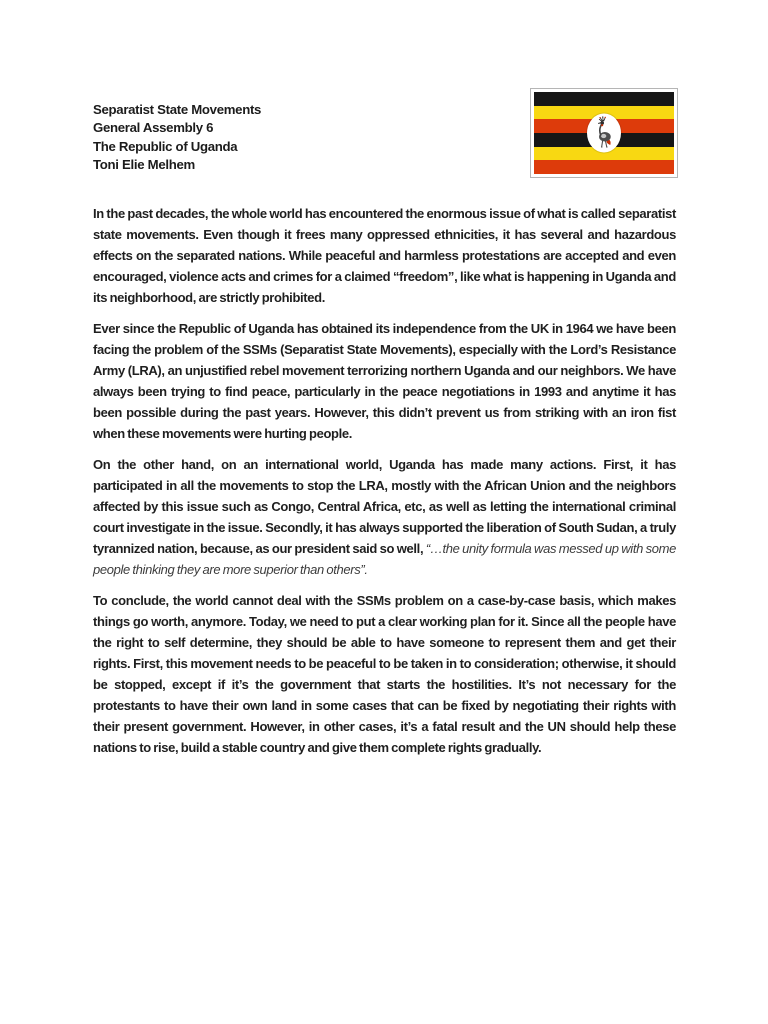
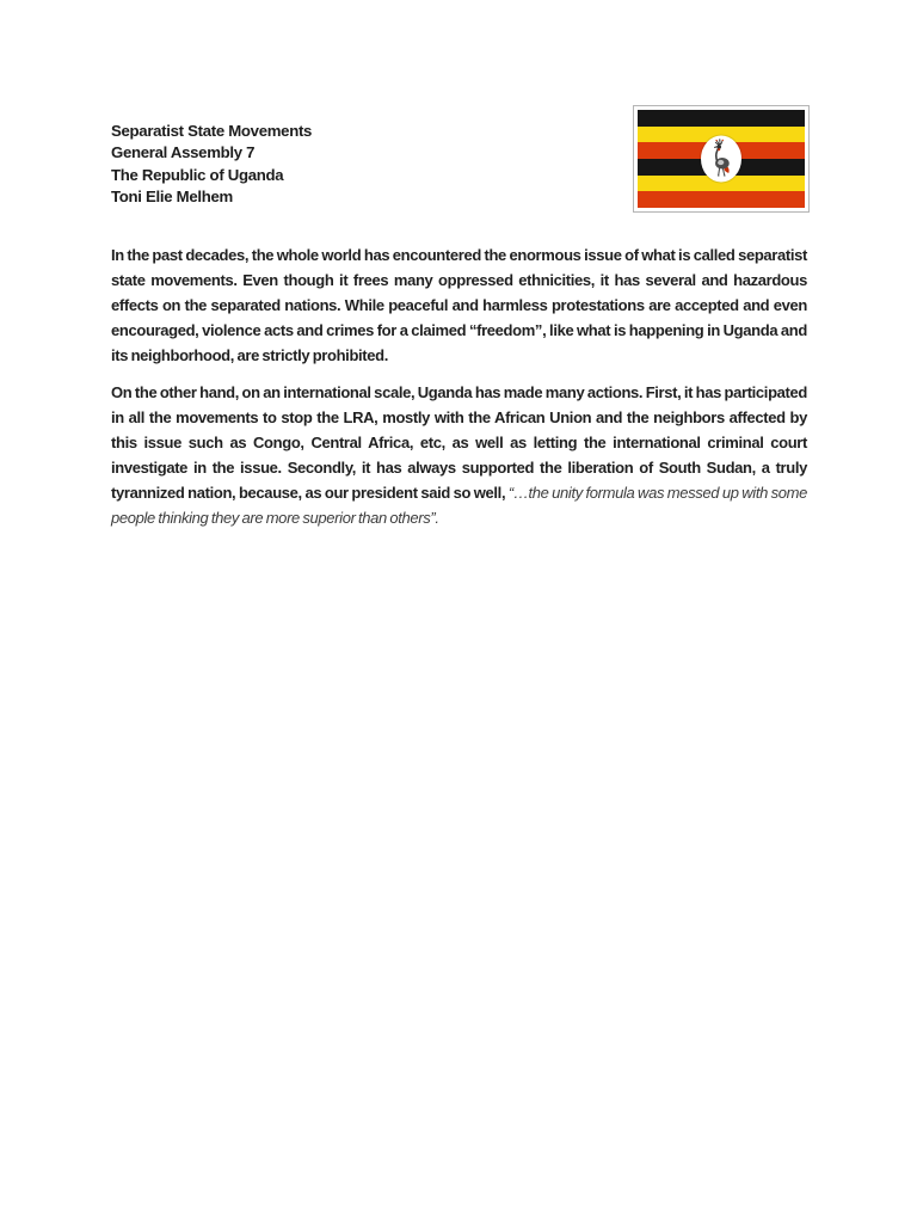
  Separatist State Movements
- General Assembly 6
+ General Assembly 7
  The Republic of Uganda
  Toni Elie Melhem
  In the past decades, the whole world has encountered the enormous issue of what is called separatist state movements. Even though it frees many oppressed ethnicities, it has several and hazardous effects on the separated nations. While peaceful and harmless protestations are accepted and even encouraged, violence acts and crimes for a claimed “freedom”, like what is happening in Uganda and its neighborhood, are strictly prohibited.
- Ever since the Republic of Uganda has obtained its independence from the UK in 1964 we have been facing the problem of the SSMs (Separatist State Movements), especially with the Lord’s Resistance Army (LRA), an unjustified rebel movement terrorizing northern Uganda and our neighbors. We have always been trying to find peace, particularly in the peace negotiations in 1993 and anytime it has been possible during the past years. However, this didn’t prevent us from striking with an iron fist when these movements were hurting people.
- On the other hand, on an international world, Uganda has made many actions. First, it has participated in all the movements to stop the LRA, mostly with the African Union and the neighbors affected by this issue such as Congo, Central Africa, etc, as well as letting the international criminal court investigate in the issue. Secondly, it has always supported the liberation of South Sudan, a truly tyrannized nation, because, as our president said so well, “…the unity formula was messed up with some people thinking they are more superior than others”.
+ On the other hand, on an international scale, Uganda has made many actions. First, it has participated in all the movements to stop the LRA, mostly with the African Union and the neighbors affected by this issue such as Congo, Central Africa, etc, as well as letting the international criminal court investigate in the issue. Secondly, it has always supported the liberation of South Sudan, a truly tyrannized nation, because, as our president said so well, “…the unity formula was messed up with some people thinking they are more superior than others”.
- To conclude, the world cannot deal with the SSMs problem on a case-by-case basis, which makes things go worth, anymore. Today, we need to put a clear working plan for it. Since all the people have the right to self determine, they should be able to have someone to represent them and get their rights. First, this movement needs to be peaceful to be taken in to consideration; otherwise, it should be stopped, except if it’s the government that starts the hostilities. It’s not necessary for the protestants to have their own land in some cases that can be fixed by negotiating their rights with their present government. However, in other cases, it’s a fatal result and the UN should help these nations to rise, build a stable country and give them complete rights gradually.
